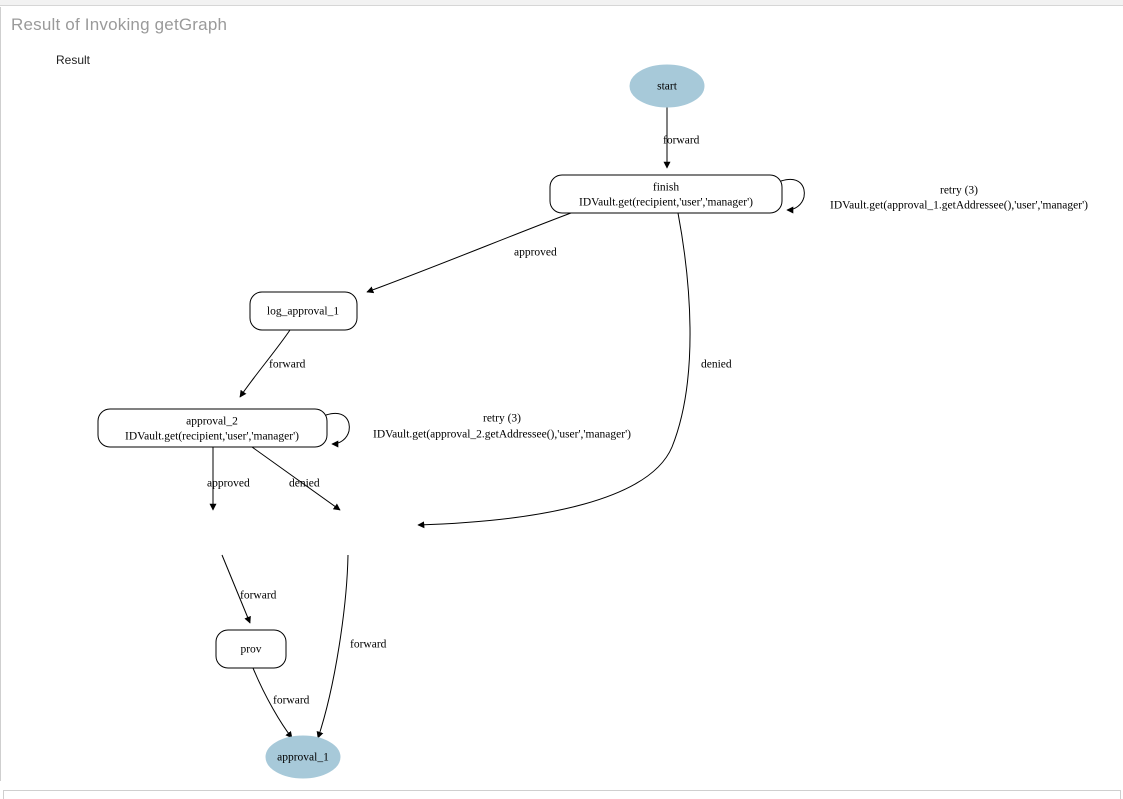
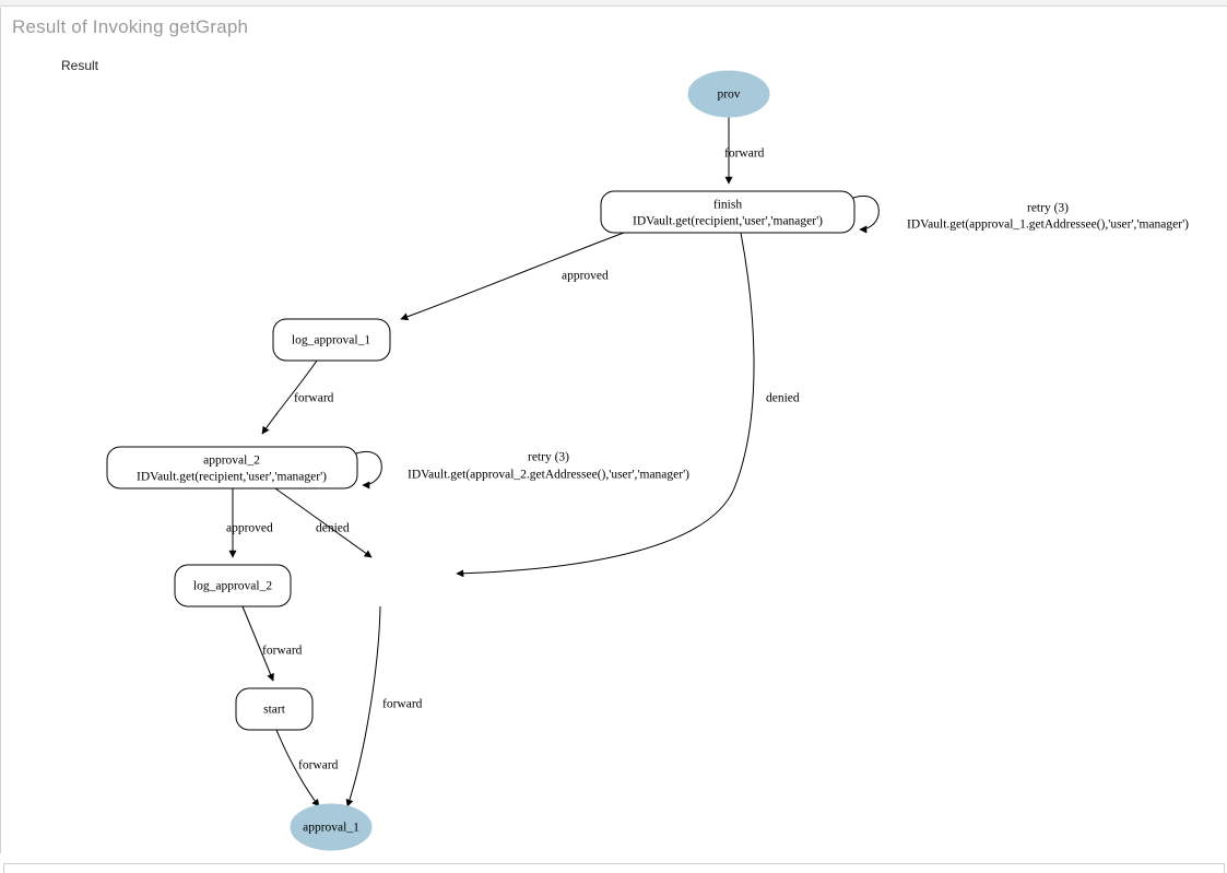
  Result of Invoking getGraph
  Result
  forward
  retry (3)
  IDVault.get(approval_1.getAddressee(),'user','manager')
  approved
  denied
  forward
  retry (3)
  IDVault.get(approval_2.getAddressee(),'user','manager')
  approved
  denied
  forward
  forward
  forward
- start
+ prov
  finish
  IDVault.get(recipient,'user','manager')
  log_approval_1
  approval_2
  IDVault.get(recipient,'user','manager')
+ log_approval_2
- prov
+ start
  approval_1
